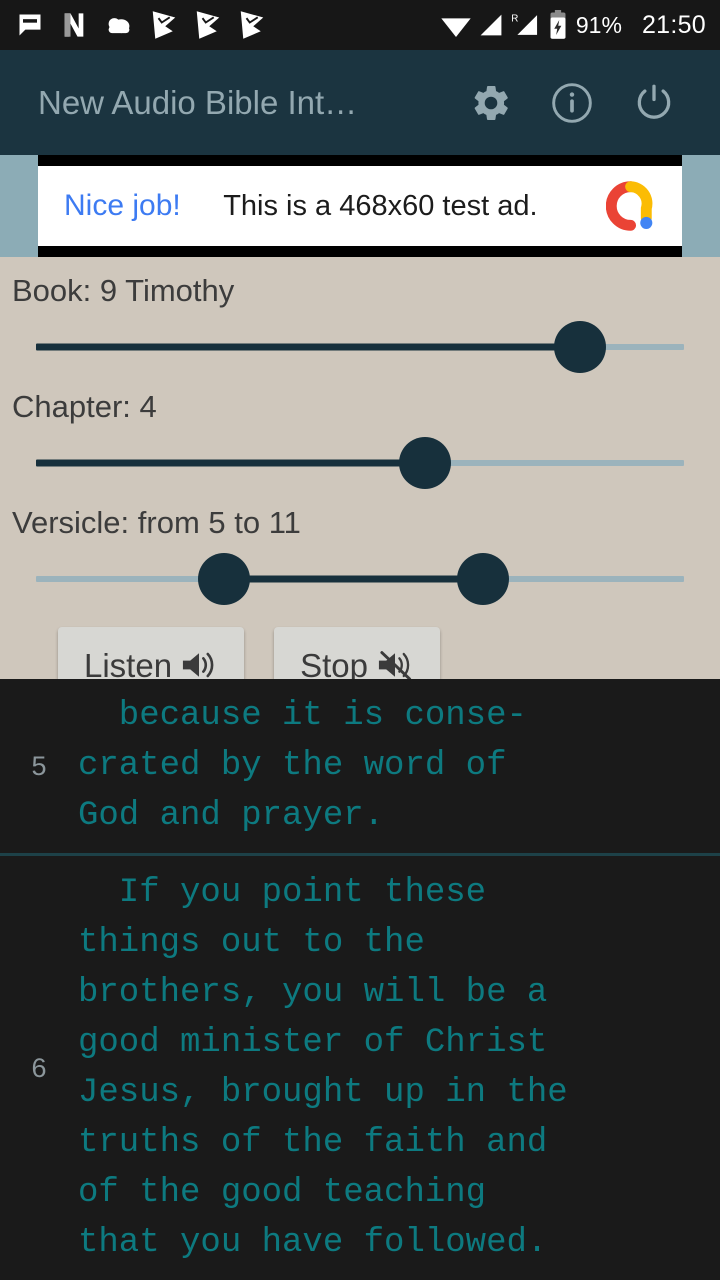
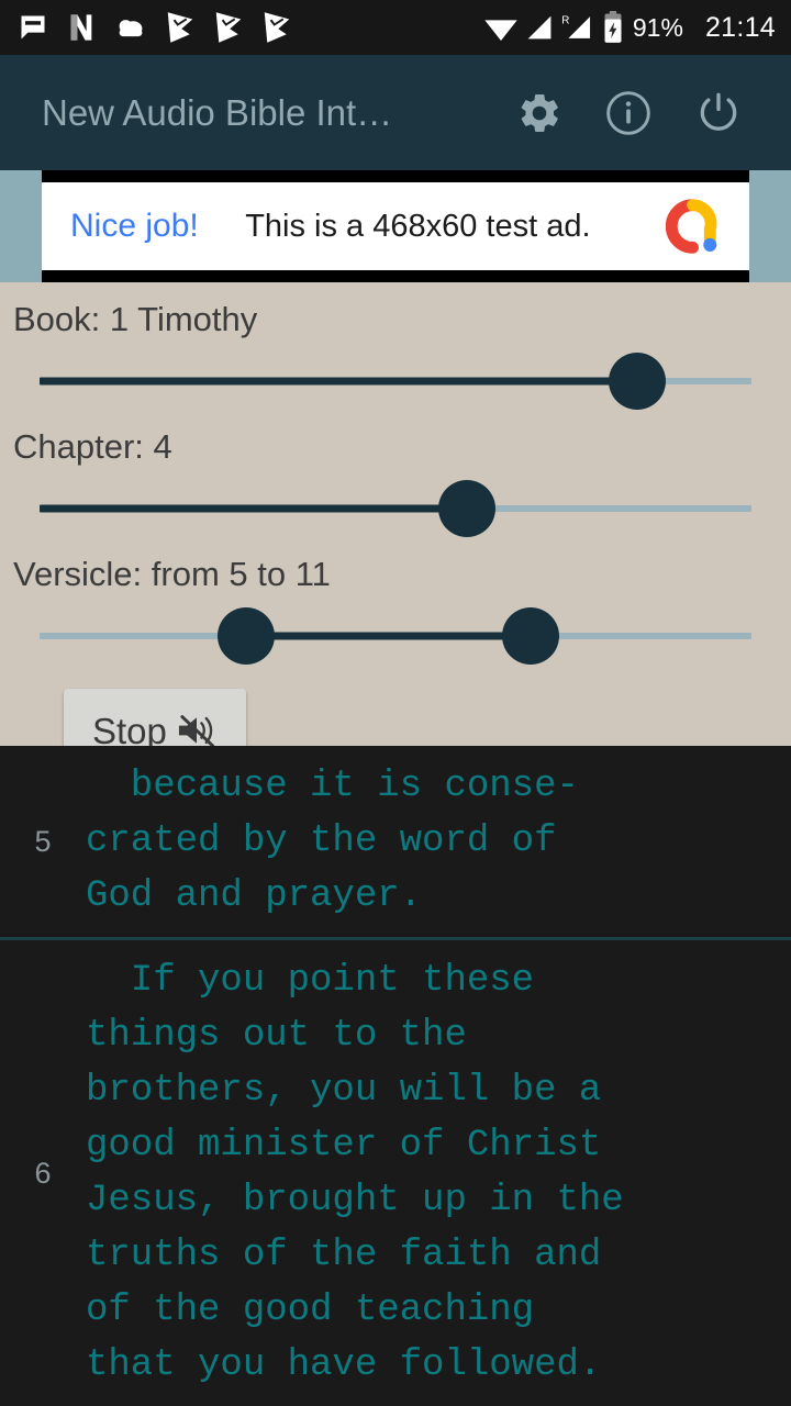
  R
  91%
- 21:50
+ 21:14
  New Audio Bible Int…
  Nice job!
  This is a 468x60 test ad.
- Book: 9 Timothy
+ Book: 1 Timothy
  Chapter: 4
  Versicle: from 5 to 11
- Listen
  Stop
  5
  because it is conse-
  crated by the word of
  God and prayer.
  6
  If you point these
  things out to the
  brothers, you will be a
  good minister of Christ
  Jesus, brought up in the
  truths of the faith and
  of the good teaching
  that you have followed.
